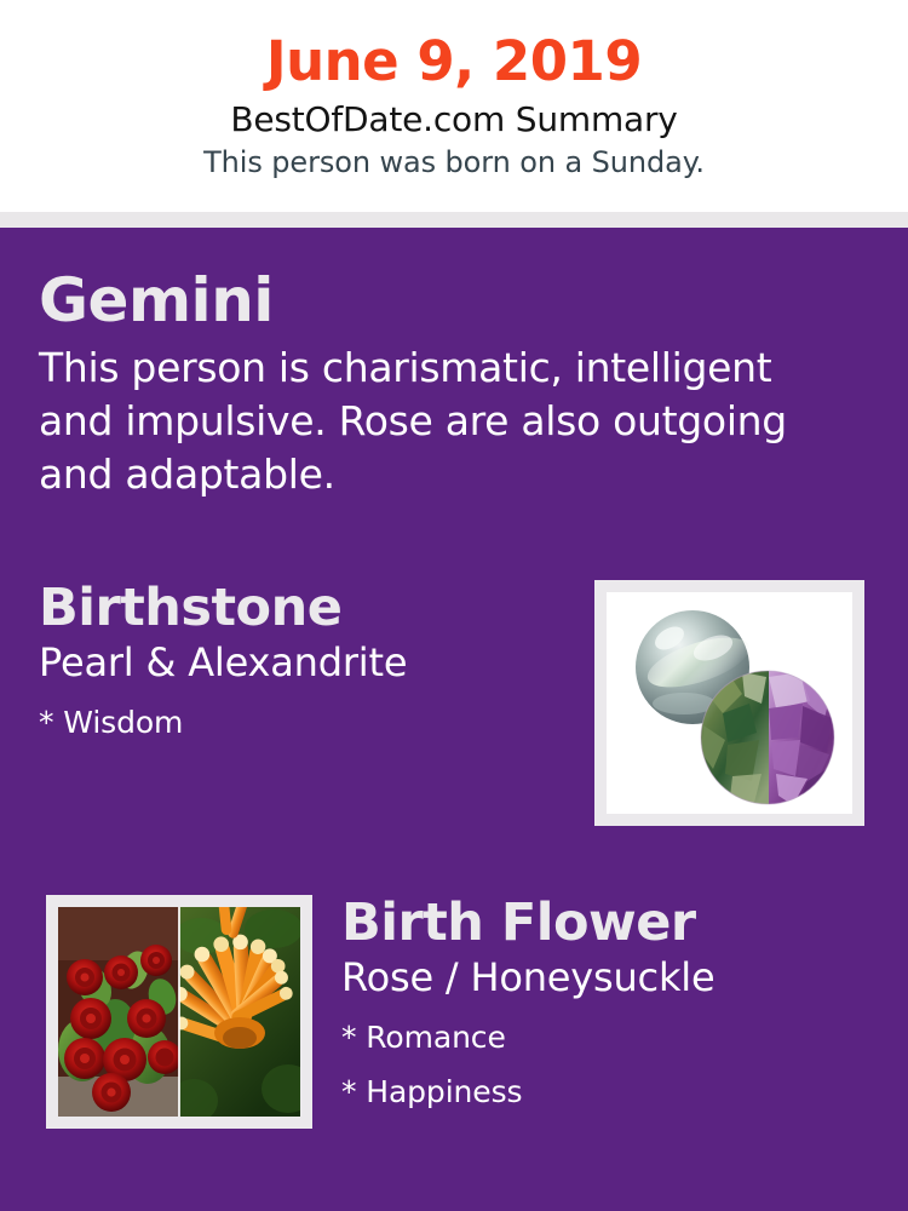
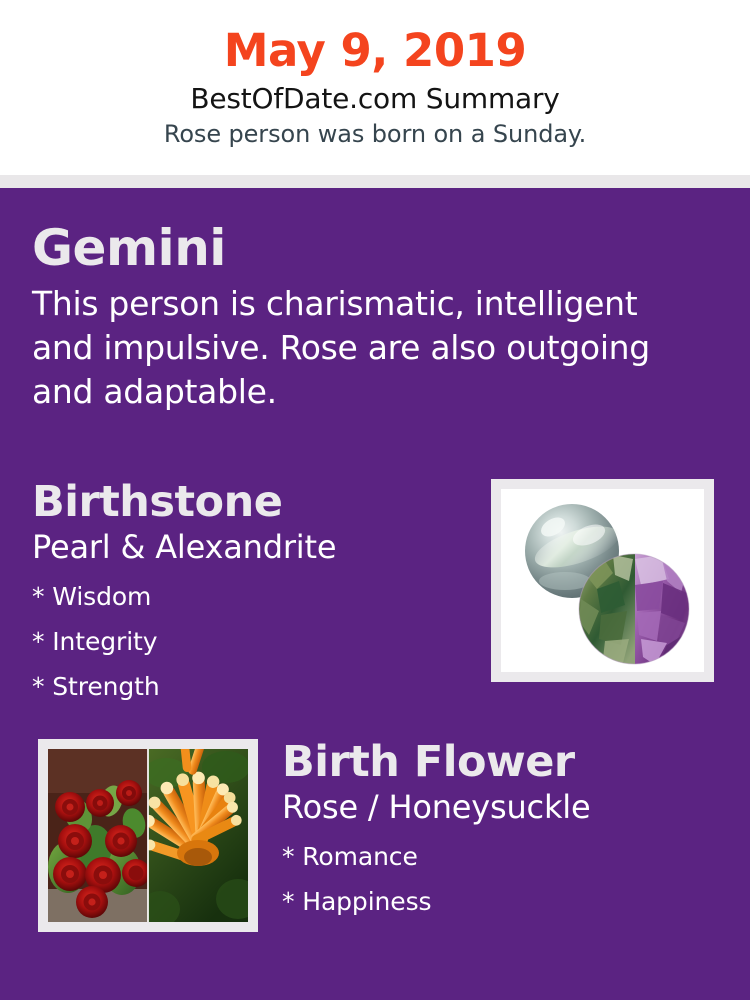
- June 9, 2019
+ May 9, 2019
  BestOfDate.com Summary
- This person was born on a Sunday.
+ Rose person was born on a Sunday.
  Gemini
  This person is charismatic, intelligent and impulsive. Rose are also outgoing and adaptable.
  Birthstone
  Pearl & Alexandrite
  * Wisdom
+ * Integrity
+ * Strength
  Birth Flower
  Rose / Honeysuckle
  * Romance
  * Happiness
